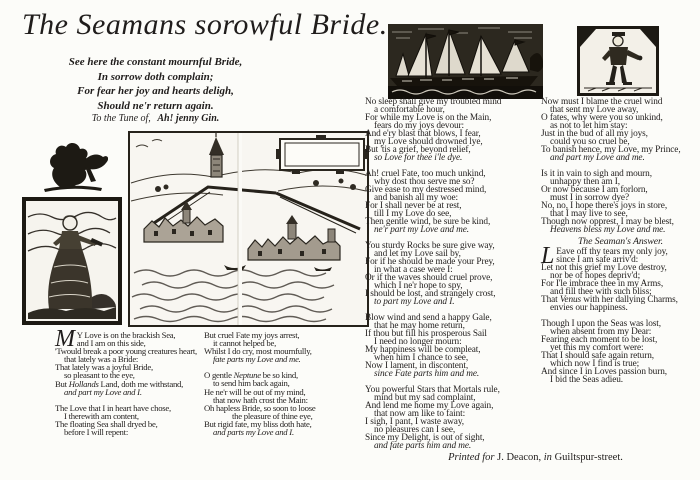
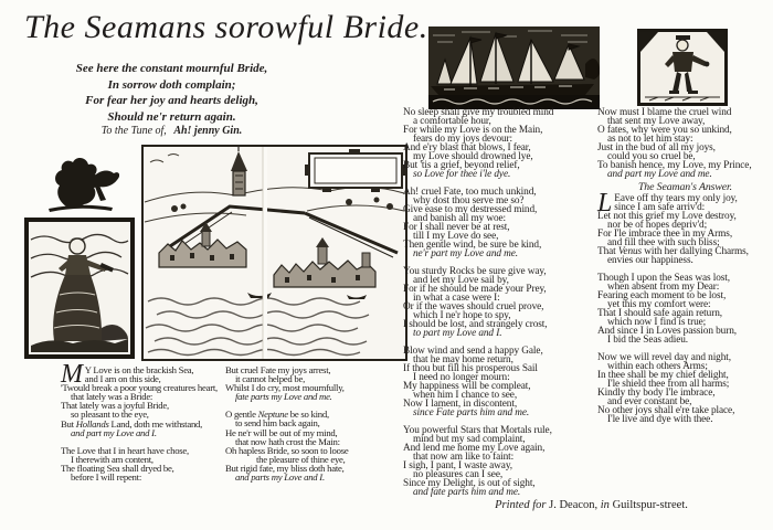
  The Seamans sorowful Bride.
  See here the constant mournful Bride,
  In sorrow doth complain;
  For fear her joy and hearts deligh,
  Should ne'r return again.
  To the Tune of, Ah! jenny Gin.
  M
  Y Love is on the brackish Sea,
  and I am on this side,
  'Twould break a poor young creatures heart,
  that lately was a Bride:
  That lately was a joyful Bride,
  so pleasant to the eye,
  But Hollands Land, doth me withstand,
  and part my Love and I.
  The Love that I in heart have chose,
  I therewith am content,
  The floating Sea shall dryed be,
  before I will repent:
  But cruel Fate my joys arrest,
  it cannot helped be,
  Whilst I do cry, most mournfully,
  fate parts my Love and me.
  O gentle Neptune be so kind,
  to send him back again,
  He ne'r will be out of my mind,
  that now hath crost the Main:
  Oh hapless Bride, so soon to loose
  the pleasure of thine eye,
  But rigid fate, my bliss doth hate,
  and parts my Love and I.
  No sleep shall give my troubled mind
  a comfortable hour,
  For while my Love is on the Main,
  fears do my joys devour:
  And e'ry blast that blows, I fear,
  my Love should drowned lye,
  But 'tis a grief, beyond relief,
  so Love for thee i'le dye.
  Ah! cruel Fate, too much unkind,
  why dost thou serve me so?
  Give ease to my destressed mind,
  and banish all my woe:
  For I shall never be at rest,
  till I my Love do see,
  Then gentle wind, be sure be kind,
  ne'r part my Love and me.
  You sturdy Rocks be sure give way,
  and let my Love sail by,
  For if he should be made your Prey,
  in what a case were I:
  Or if the waves should cruel prove,
  which I ne'r hope to spy,
  I should be lost, and strangely crost,
  to part my Love and I.
  Blow wind and send a happy Gale,
  that he may home return,
  If thou but fill his prosperous Sail
  I need no longer mourn:
  My happiness will be compleat,
  when him I chance to see,
  Now I lament, in discontent,
  since Fate parts him and me.
  You powerful Stars that Mortals rule,
  mind but my sad complaint,
  And lend me home my Love again,
  that now am like to faint:
  I sigh, I pant, I waste away,
  no pleasures can I see,
  Since my Delight, is out of sight,
  and fate parts him and me.
  Now must I blame the cruel wind
  that sent my Love away,
  O fates, why were you so unkind,
  as not to let him stay:
  Just in the bud of all my joys,
  could you so cruel be,
  To banish hence, my Love, my Prince,
  and part my Love and me.
- Is it in vain to sigh and mourn,
- unhappy then am I,
- Or now because I am forlorn,
- must I in sorrow dye?
- No, no, I hope there's joys in store,
- that I may live to see,
- Though now opprest, I may be blest,
- Heavens bless my Love and me.
  The Seaman's Answer.
  L
  Eave off thy tears my only joy,
  since I am safe arriv'd:
  Let not this grief my Love destroy,
  nor be of hopes depriv'd;
  For I'le imbrace thee in my Arms,
  and fill thee with such bliss;
  That Venus with her dallying Charms,
  envies our happiness.
  Though I upon the Seas was lost,
  when absent from my Dear:
  Fearing each moment to be lost,
  yet this my comfort were:
  That I should safe again return,
  which now I find is true;
  And since I in Loves passion burn,
  I bid the Seas adieu.
+ Now we will revel day and night,
+ within each others Arms;
+ In thee shall be my chief delight,
+ I'le shield thee from all harms;
+ Kindly thy body I'le imbrace,
+ and ever constant be,
+ No other joys shall e're take place,
+ I'le live and dye with thee.
  Printed for J. Deacon, in Guiltspur-street.
